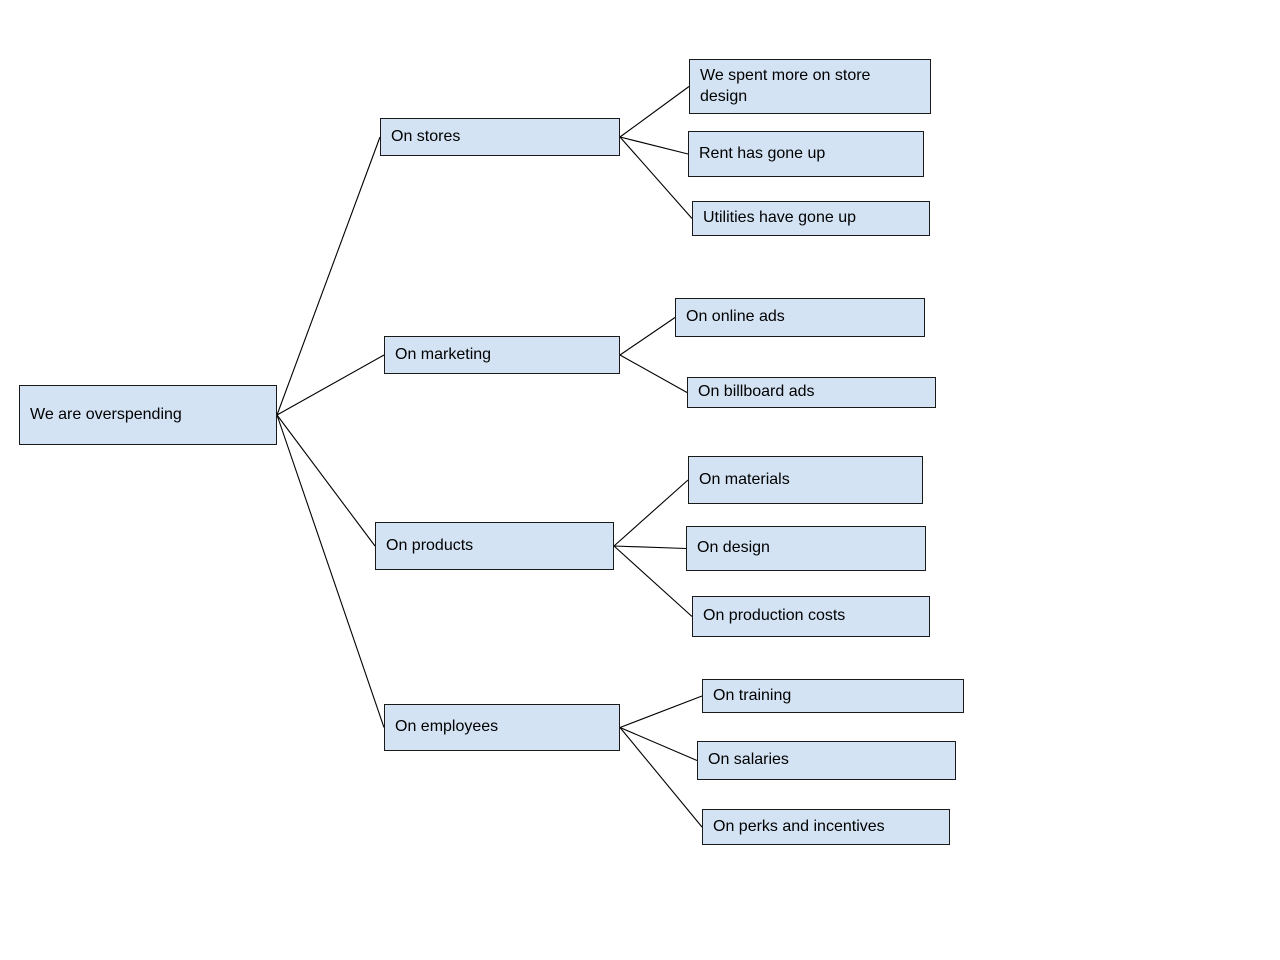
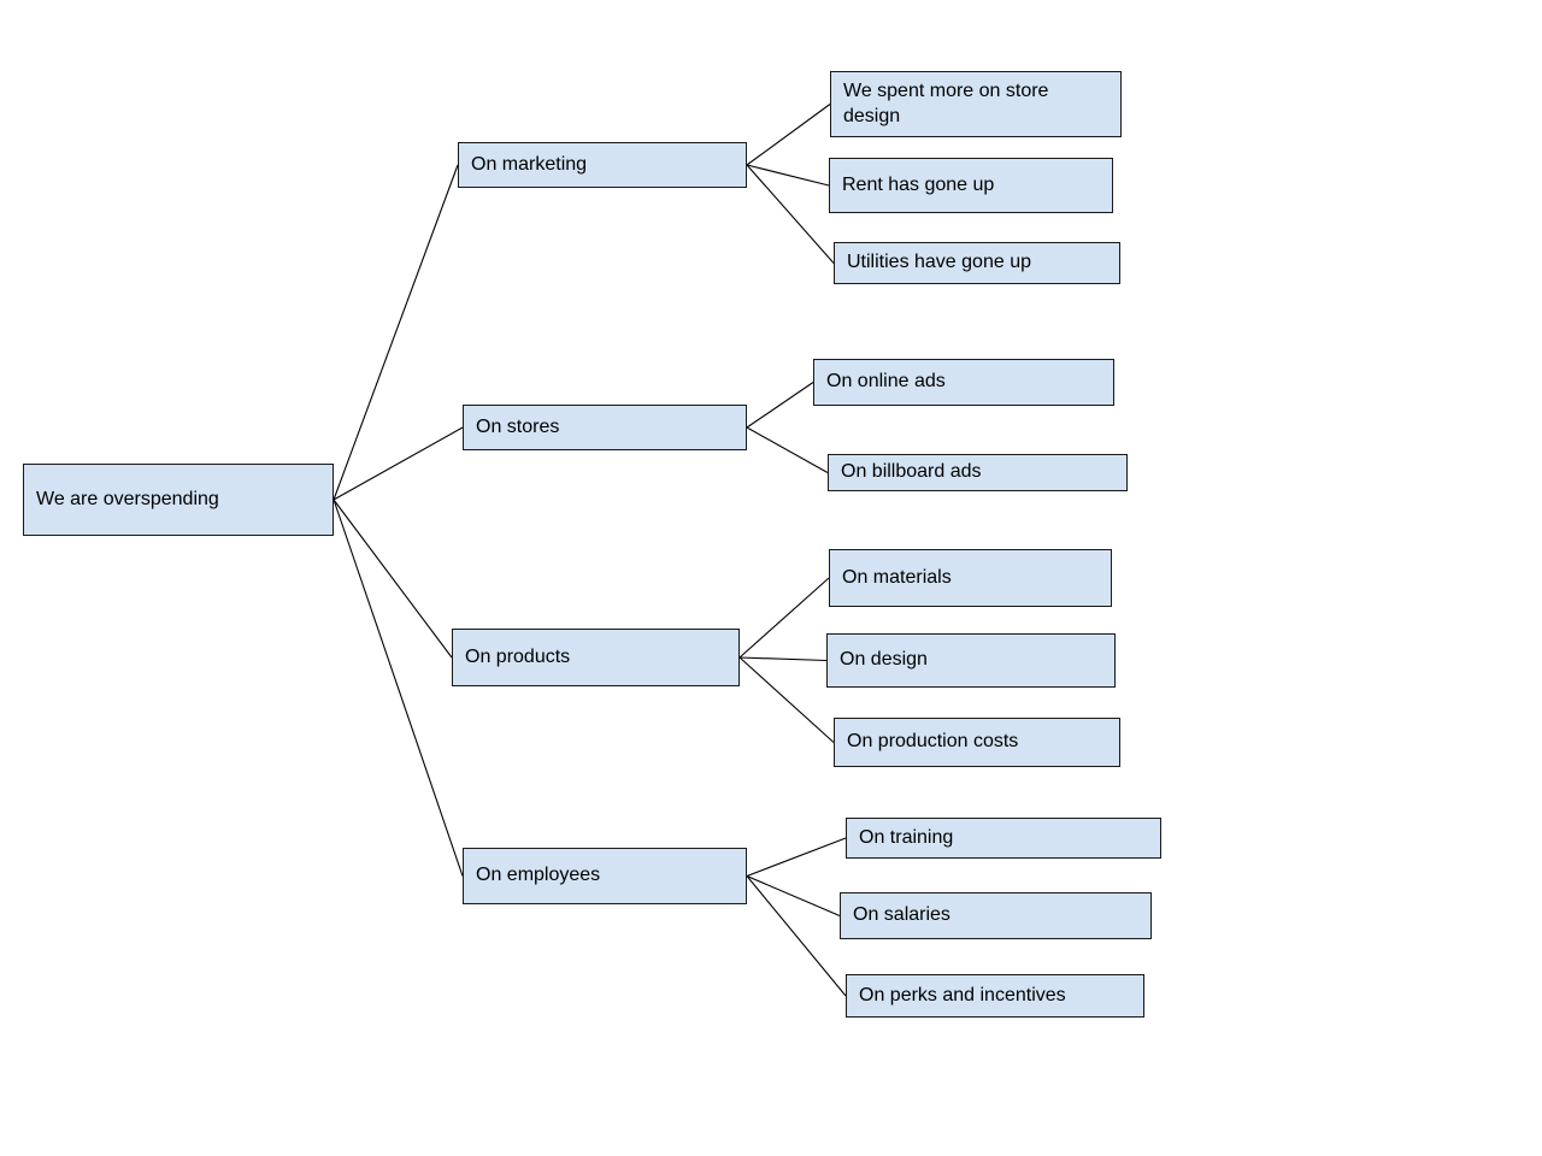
  We are overspending
- On stores
+ On marketing
  We spent more on store
  design
  Rent has gone up
  Utilities have gone up
- On marketing
+ On stores
  On online ads
  On billboard ads
  On products
  On materials
  On design
  On production costs
  On employees
  On training
  On salaries
  On perks and incentives
